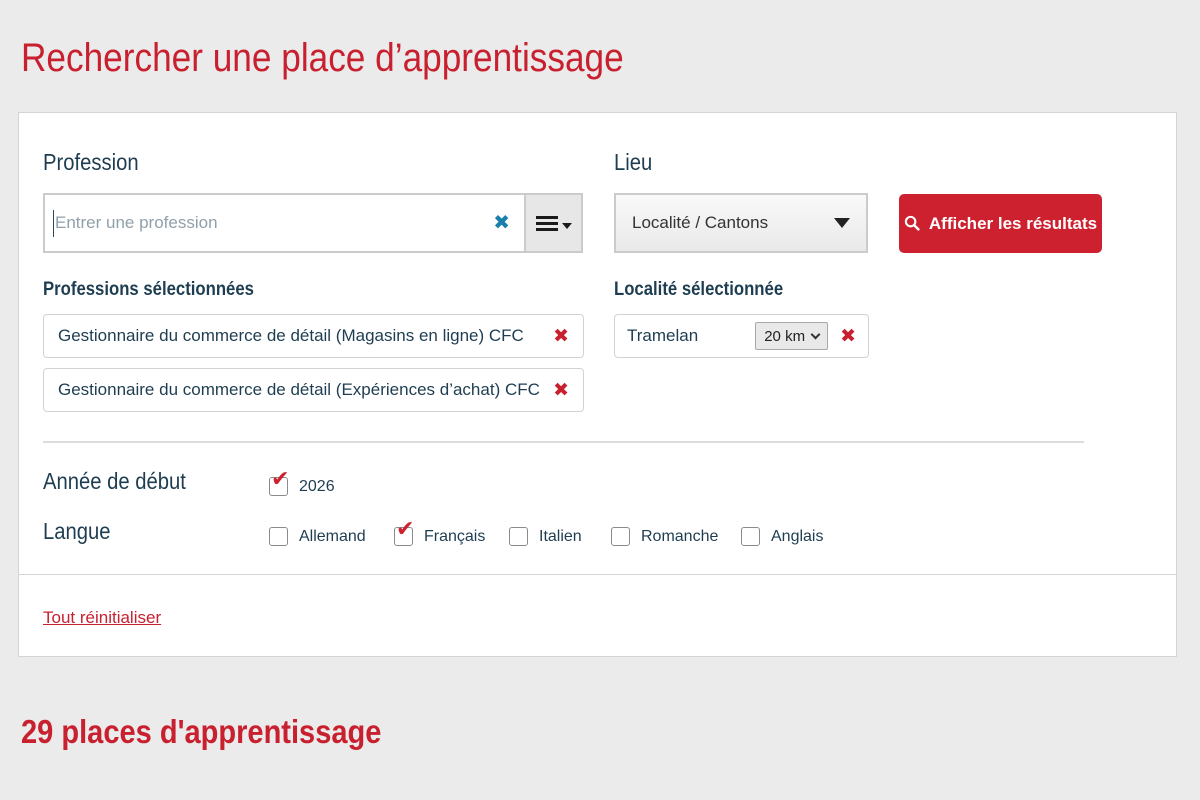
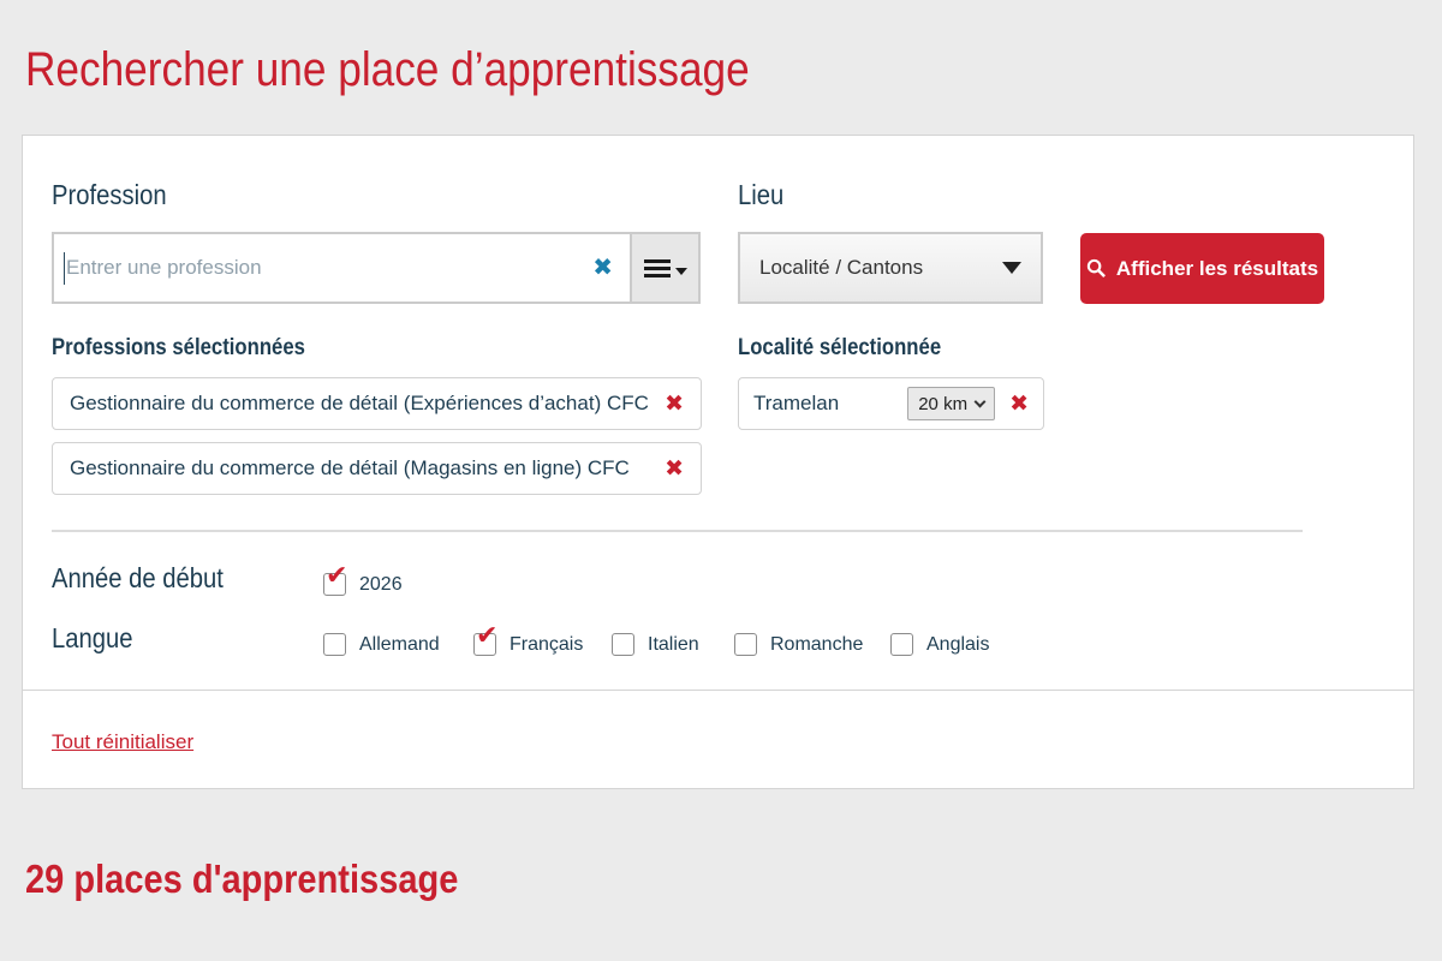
  Rechercher une place d’apprentissage
  Profession
  Entrer une profession
  ✖
  Lieu
  Localité / Cantons
  Afficher les résultats
  Professions sélectionnées
- Gestionnaire du commerce de détail (Magasins en ligne) CFC
+ Gestionnaire du commerce de détail (Expériences d’achat) CFC
  ✖
- Gestionnaire du commerce de détail (Expériences d’achat) CFC
+ Gestionnaire du commerce de détail (Magasins en ligne) CFC
  ✖
  Localité sélectionnée
  Tramelan
  20 km
  ✖
  Année de début
  ✔
  2026
  Langue
  Allemand
  ✔
  Français
  Italien
  Romanche
  Anglais
  Tout réinitialiser
  29 places d'apprentissage
